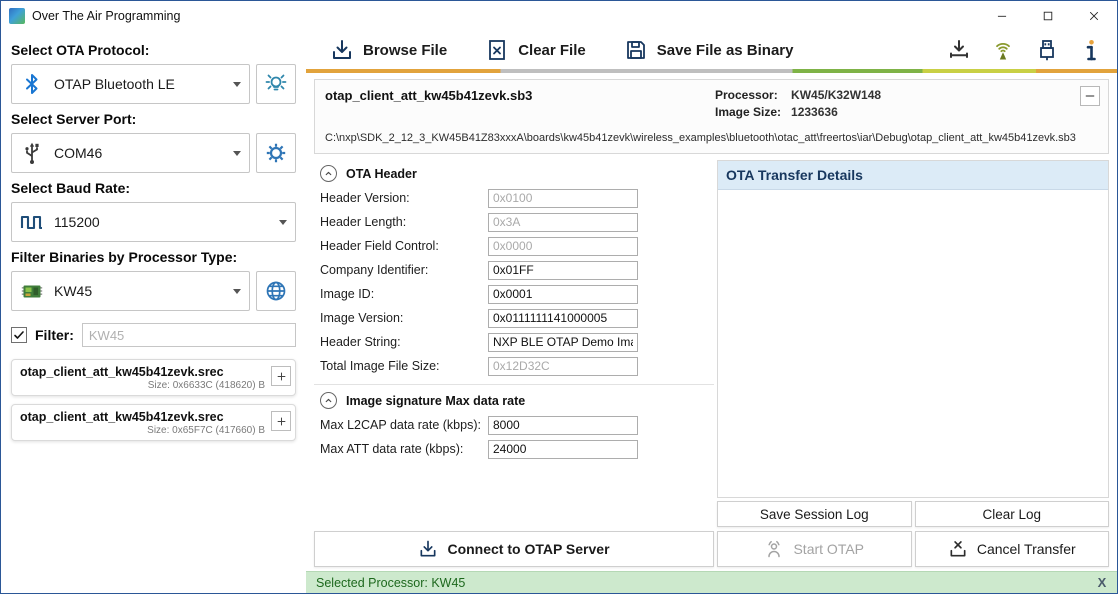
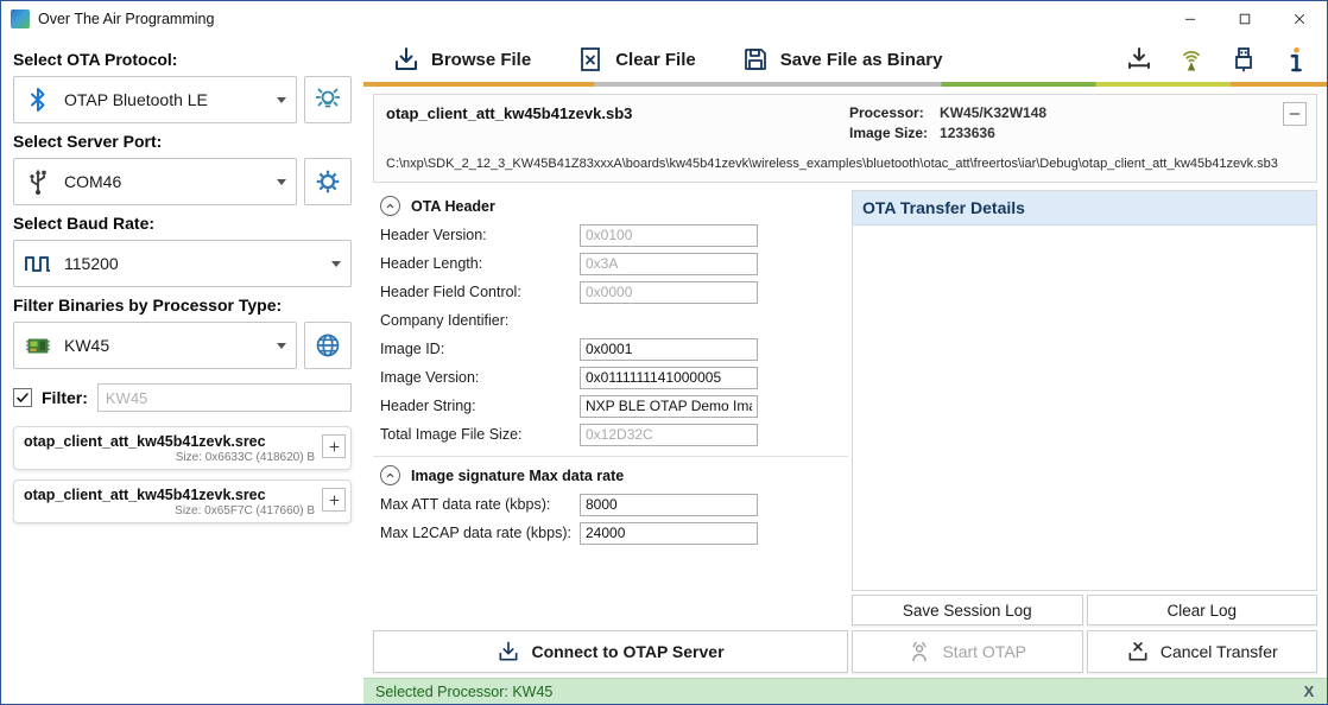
  Over The Air Programming
  Select OTA Protocol:
  OTAP Bluetooth LE
  Select Server Port:
  COM46
  Select Baud Rate:
  115200
  Filter Binaries by Processor Type:
  KW45
  Filter:
  KW45
  otap_client_att_kw45b41zevk.srec
  Size: 0x6633C (418620) B
  otap_client_att_kw45b41zevk.srec
  Size: 0x65F7C (417660) B
  Browse File
  Clear File
  Save File as Binary
  otap_client_att_kw45b41zevk.sb3
  Processor:
  KW45/K32W148
  Image Size:
  1233636
  C:\nxp\SDK_2_12_3_KW45B41Z83xxxA\boards\kw45b41zevk\wireless_examples\bluetooth\otac_att\freertos\iar\Debug\otap_client_att_kw45b41zevk.sb3
  OTA Header
  Header Version:
  0x0100
  Header Length:
  0x3A
  Header Field Control:
  0x0000
  Company Identifier:
- 0x01FF
  Image ID:
  0x0001
  Image Version:
  0x0111111141000005
  Header String:
  NXP BLE OTAP Demo Im
  Total Image File Size:
  0x12D32C
  Image signature Max data rate
- Max L2CAP data rate (kbps):
+ Max ATT data rate (kbps):
  8000
- Max ATT data rate (kbps):
+ Max L2CAP data rate (kbps):
  24000
  OTA Transfer Details
  Save Session Log
  Clear Log
  Connect to OTAP Server
  Start OTAP
  Cancel Transfer
  Selected Processor: KW45
  X
